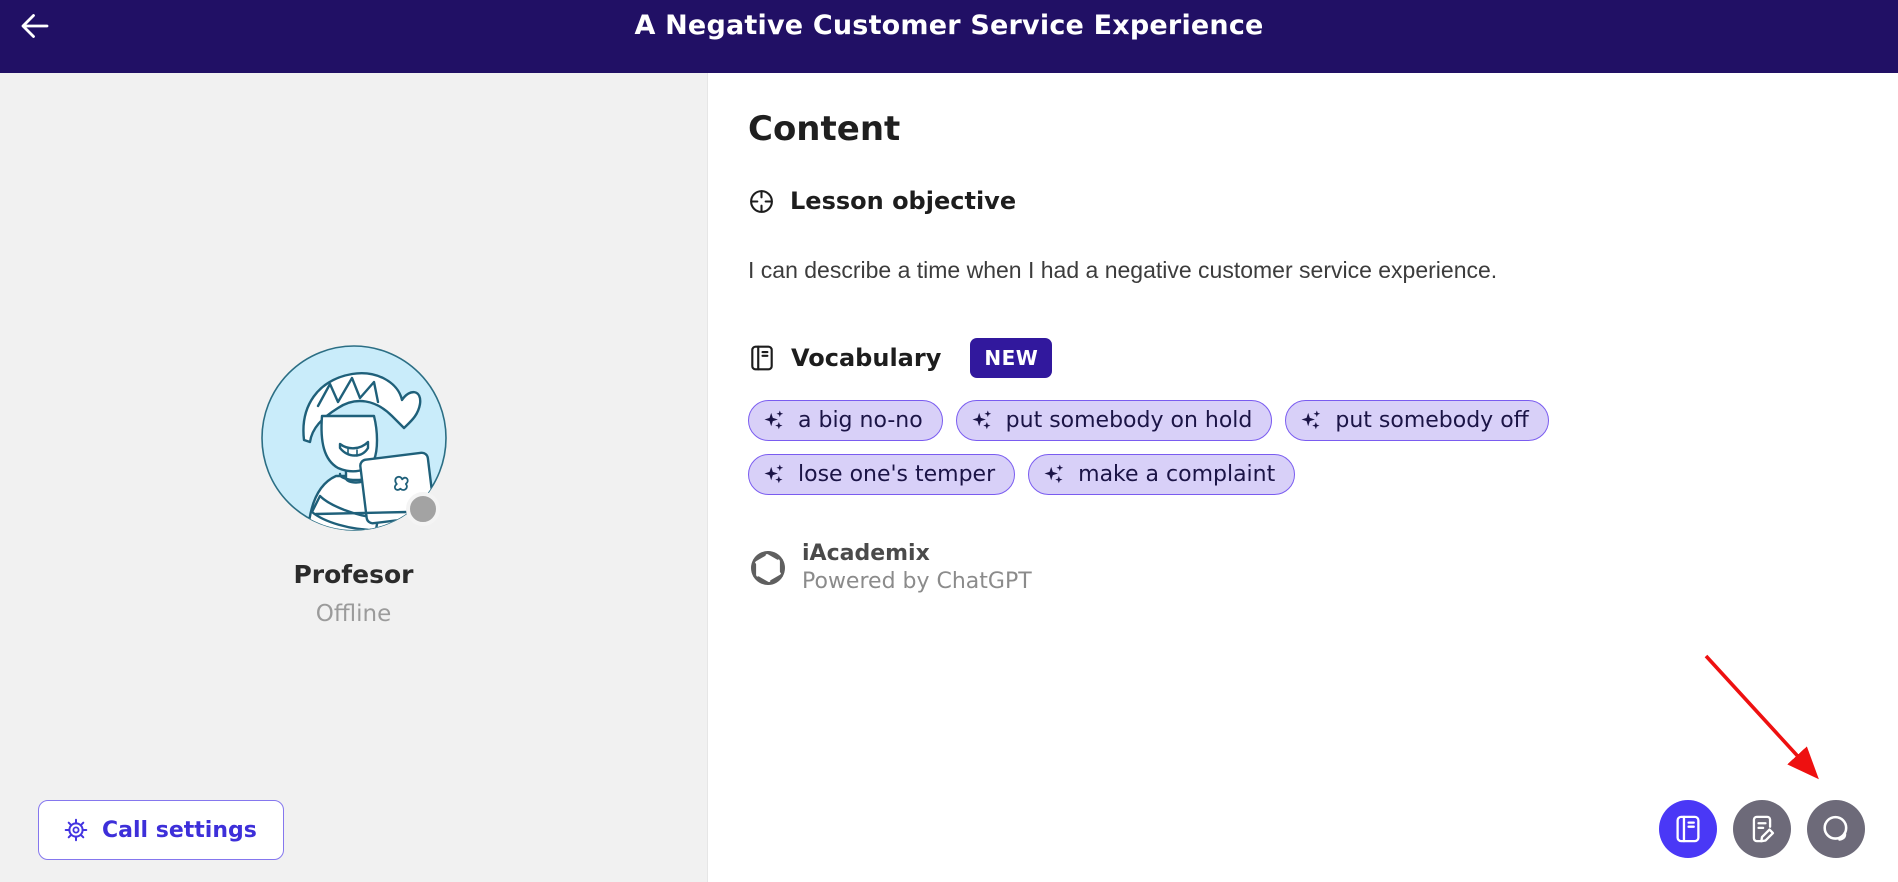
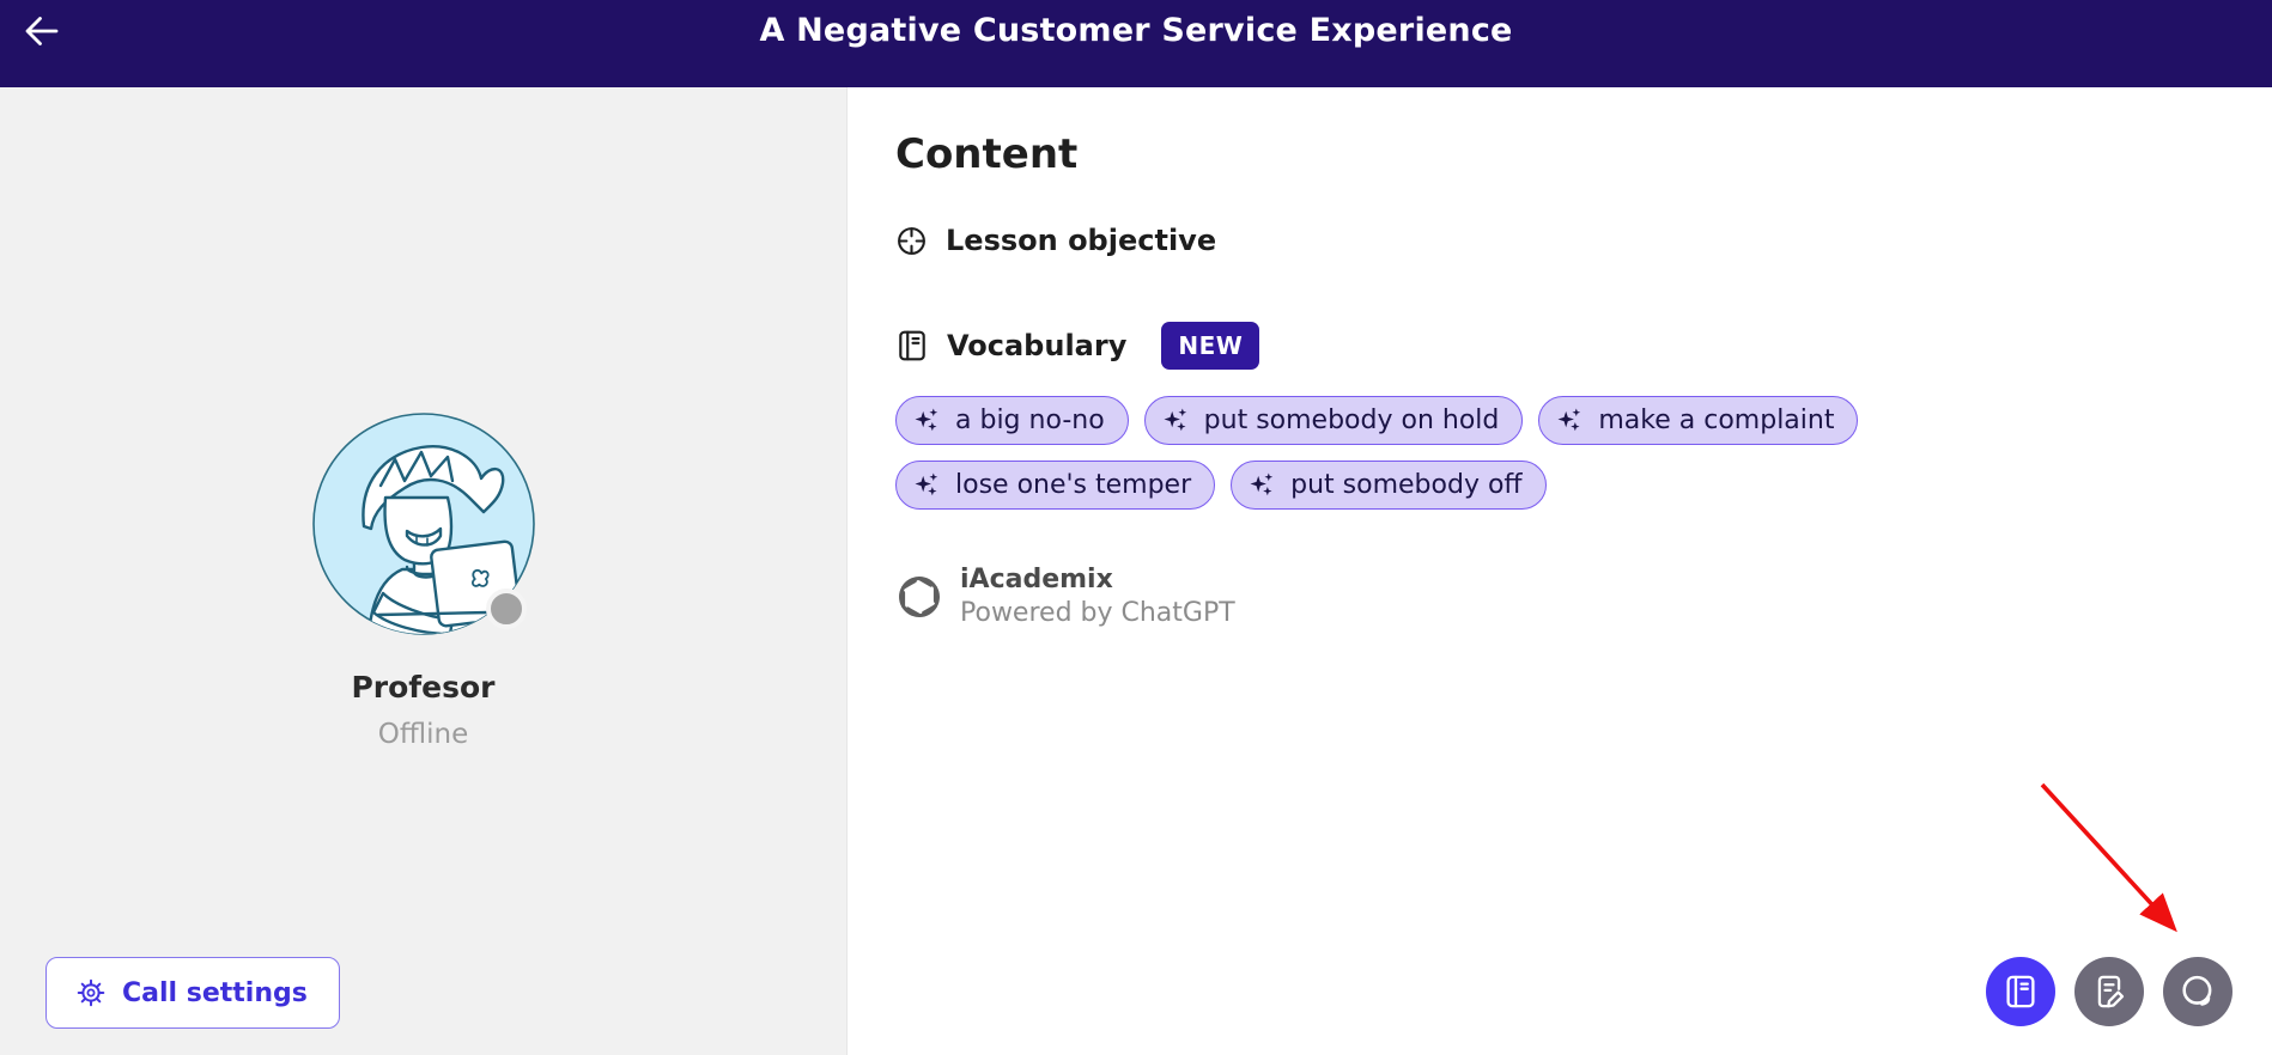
  A Negative Customer Service Experience
  Profesor
  Offline
  Call settings
  Content
  Lesson objective
- I can describe a time when I had a negative customer service experience.
  Vocabulary
  NEW
  a big no-no
  put somebody on hold
- put somebody off
+ make a complaint
  lose one's temper
- make a complaint
+ put somebody off
  iAcademix
  Powered by ChatGPT
